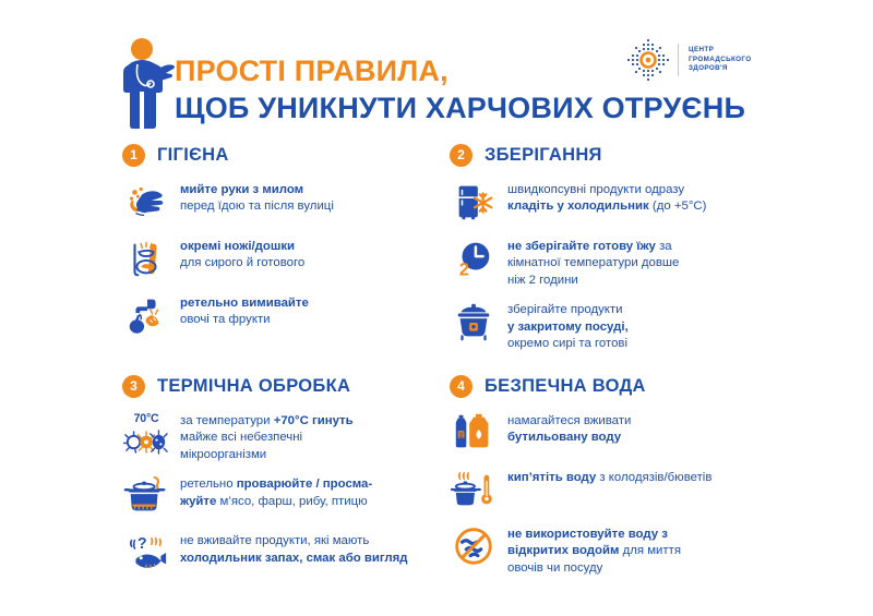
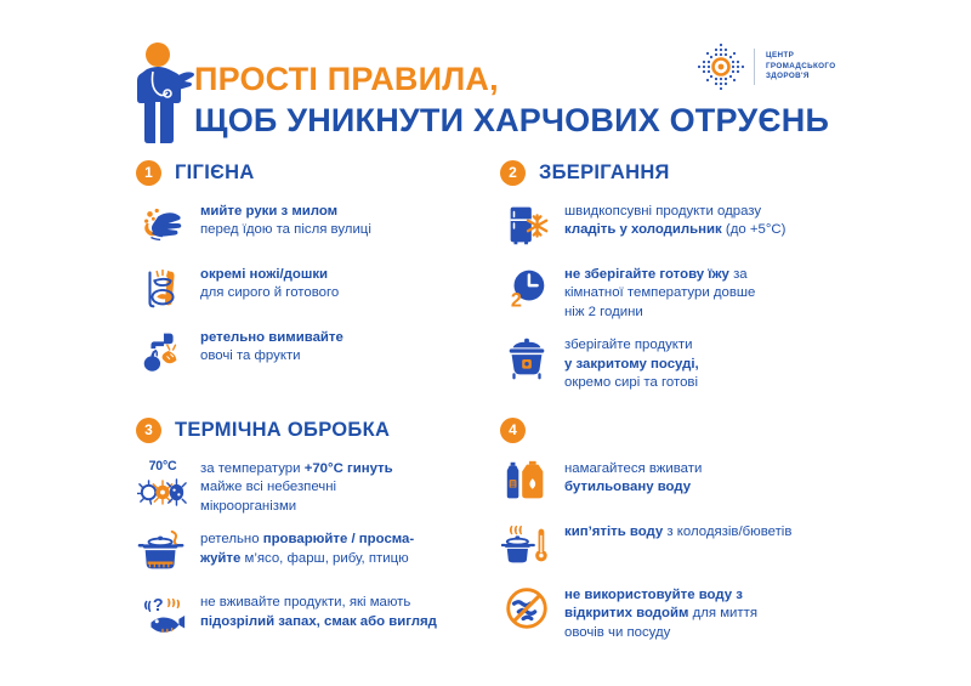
  ПРОСТІ ПРАВИЛА,
  ЩОБ УНИКНУТИ ХАРЧОВИХ ОТРУЄНЬ
  1
  ГІГІЄНА
  мийте руки з милом
  перед їдою та після вулиці
  окремі ножі/дошки
  для сирого й готового
  ретельно вимивайте
  овочі та фрукти
  2
  ЗБЕРІГАННЯ
  швидкопсувні продукти одразу
  кладіть у холодильник (до +5°C)
  2
  не зберігайте готову їжу за
  кімнатної температури довше
  ніж 2 години
  зберігайте продукти
  у закритому посуді,
  окремо сирі та готові
  3
  ТЕРМІЧНА ОБРОБКА
  70°C
  за температури +70°C гинуть
  майже всі небезпечні
  мікроорганізми
  ретельно проварюйте / просма-
  жуйте м’ясо, фарш, рибу, птицю
  ?
  не вживайте продукти, які мають
- холодильник запах, смак або вигляд
+ підозрілий запах, смак або вигляд
  4
- БЕЗПЕЧНА ВОДА
  намагайтеся вживати
  бутильовану воду
  кип’ятіть воду з колодязів/бюветів
  не використовуйте воду з
  відкритих водойм для миття
  овочів чи посуду
